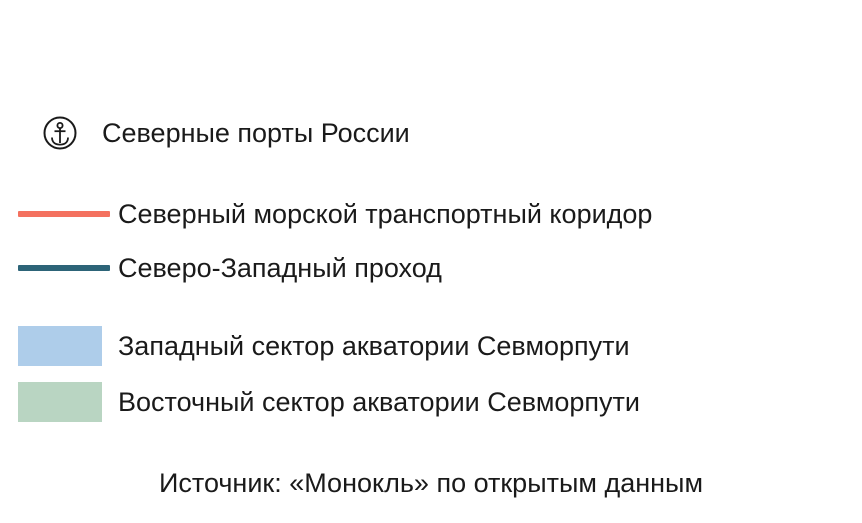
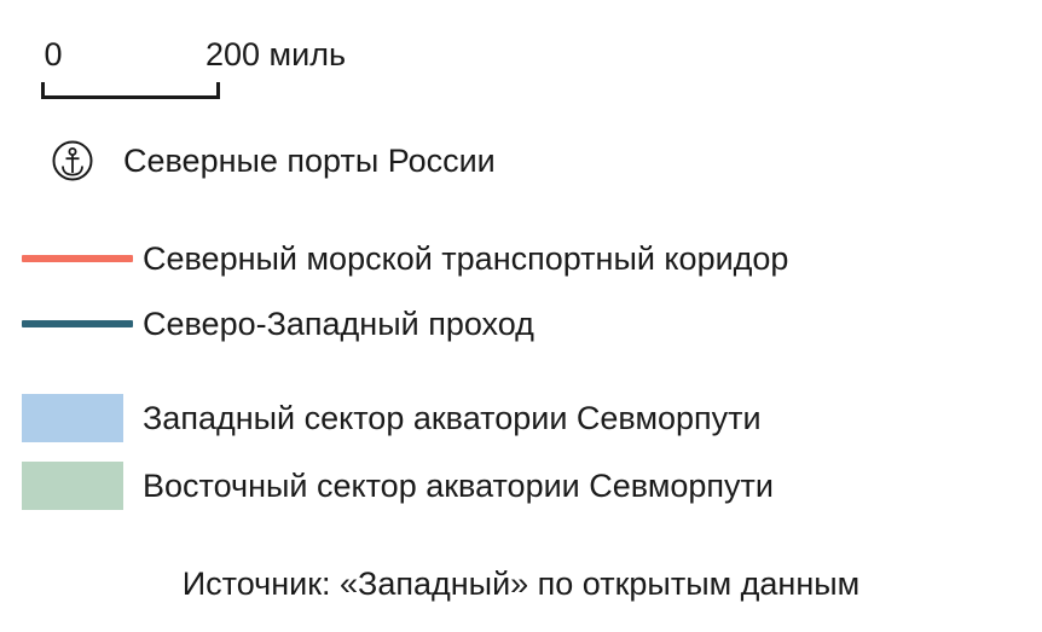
+ 0
+ 200 миль
  Северные порты России
  Северный морской транспортный коридор
  Северо-Западный проход
  Западный сектор акватории Севморпути
  Восточный сектор акватории Севморпути
- Источник: «Монокль» по открытым данным
+ Источник: «Западный» по открытым данным
